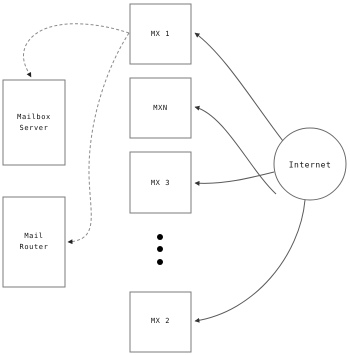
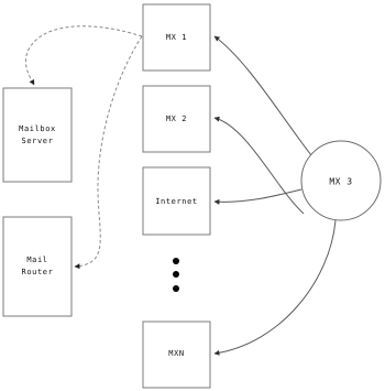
  MX 1
- MXN
+ MX 2
- MX 3
+ Internet
- MX 2
+ MXN
  Mailbox
  Server
  Mail
  Router
- Internet
+ MX 3
